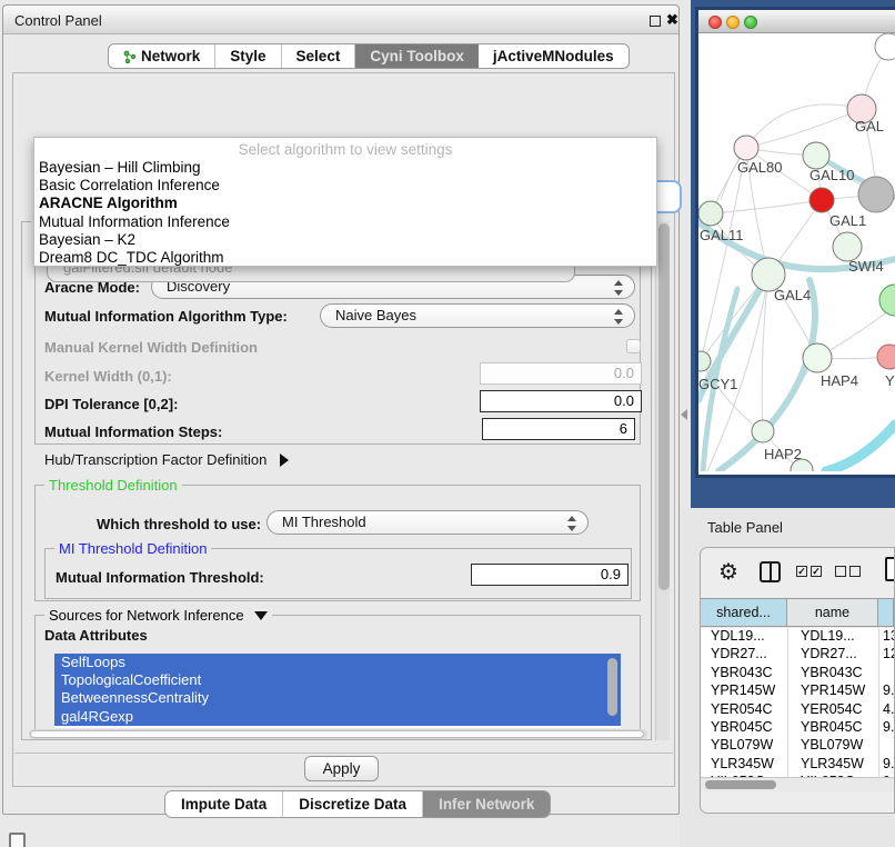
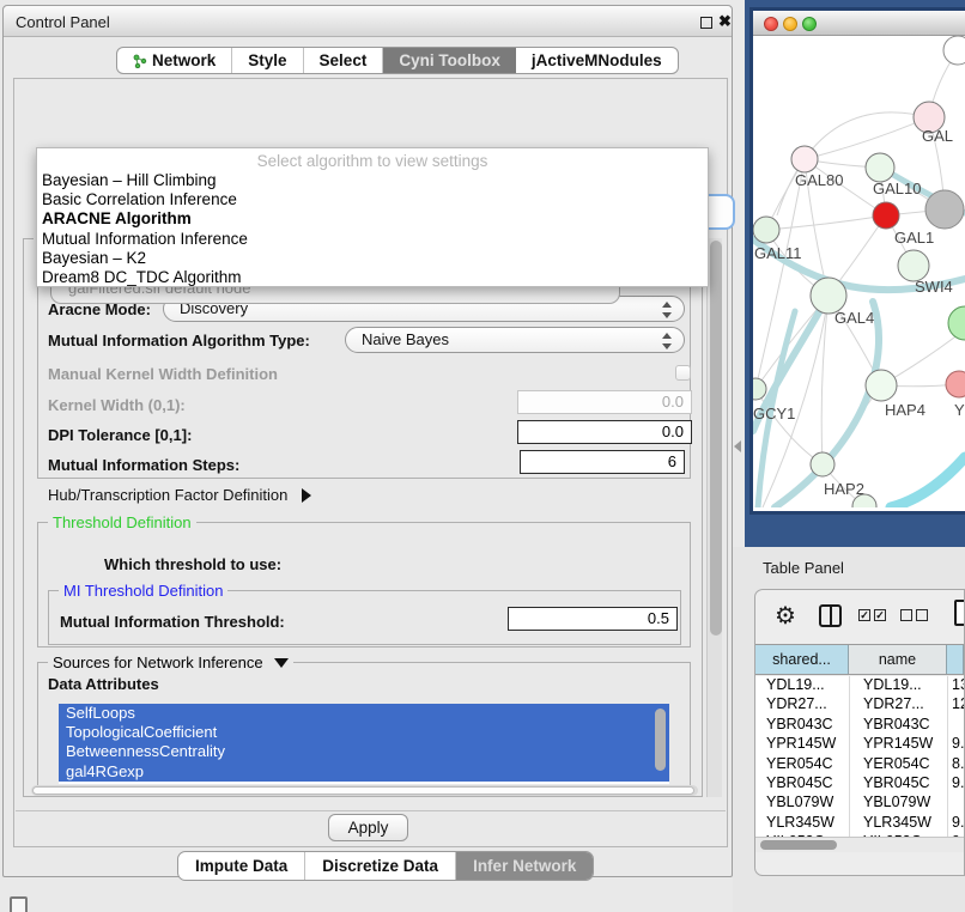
  Control Panel
  ✖
  Network
  Style
  Select
  Cyni Toolbox
  jActiveMNodules
  galFiltered.sif default node
  Select algorithm to view settings
  Bayesian – Hill Climbing
  Basic Correlation Inference
  ARACNE Algorithm
  Mutual Information Inference
  Bayesian – K2
  Dream8 DC_TDC Algorithm
  Aracne Mode:
  Discovery
  Mutual Information Algorithm Type:
  Naive Bayes
  Manual Kernel Width Definition
  Kernel Width (0,1):
  0.0
- DPI Tolerance [0,2]:
+ DPI Tolerance [0,1]:
  0.0
  Mutual Information Steps:
  6
  Hub/Transcription Factor Definition
  Threshold Definition
  Which threshold to use:
- MI Threshold
  MI Threshold Definition
  Mutual Information Threshold:
- 0.9
+ 0.5
  Sources for Network Inference
  Data Attributes
  SelfLoops
  TopologicalCoefficient
  BetweennessCentrality
  gal4RGexp
  Apply
  Impute Data
  Discretize Data
  Infer Network
  GAL
  GAL80
  GAL10
  GAL1
  GAL11
  SWI4
  GAL4
  GCY1
  HAP4
  Y
  HAP2
  Table Panel
  ⚙
  ✓
  ✓
  shared...
  name
  YDL19...
  YDL19...
  YDR27...
  YDR27...
  YBR043C
  YBR043C
  YPR145W
  YPR145W
  9.
  YER054C
  YER054C
- 4.
+ 8.
  YBR045C
  YBR045C
  9.
  YBL079W
  YBL079W
  YLR345W
  YLR345W
  9.
